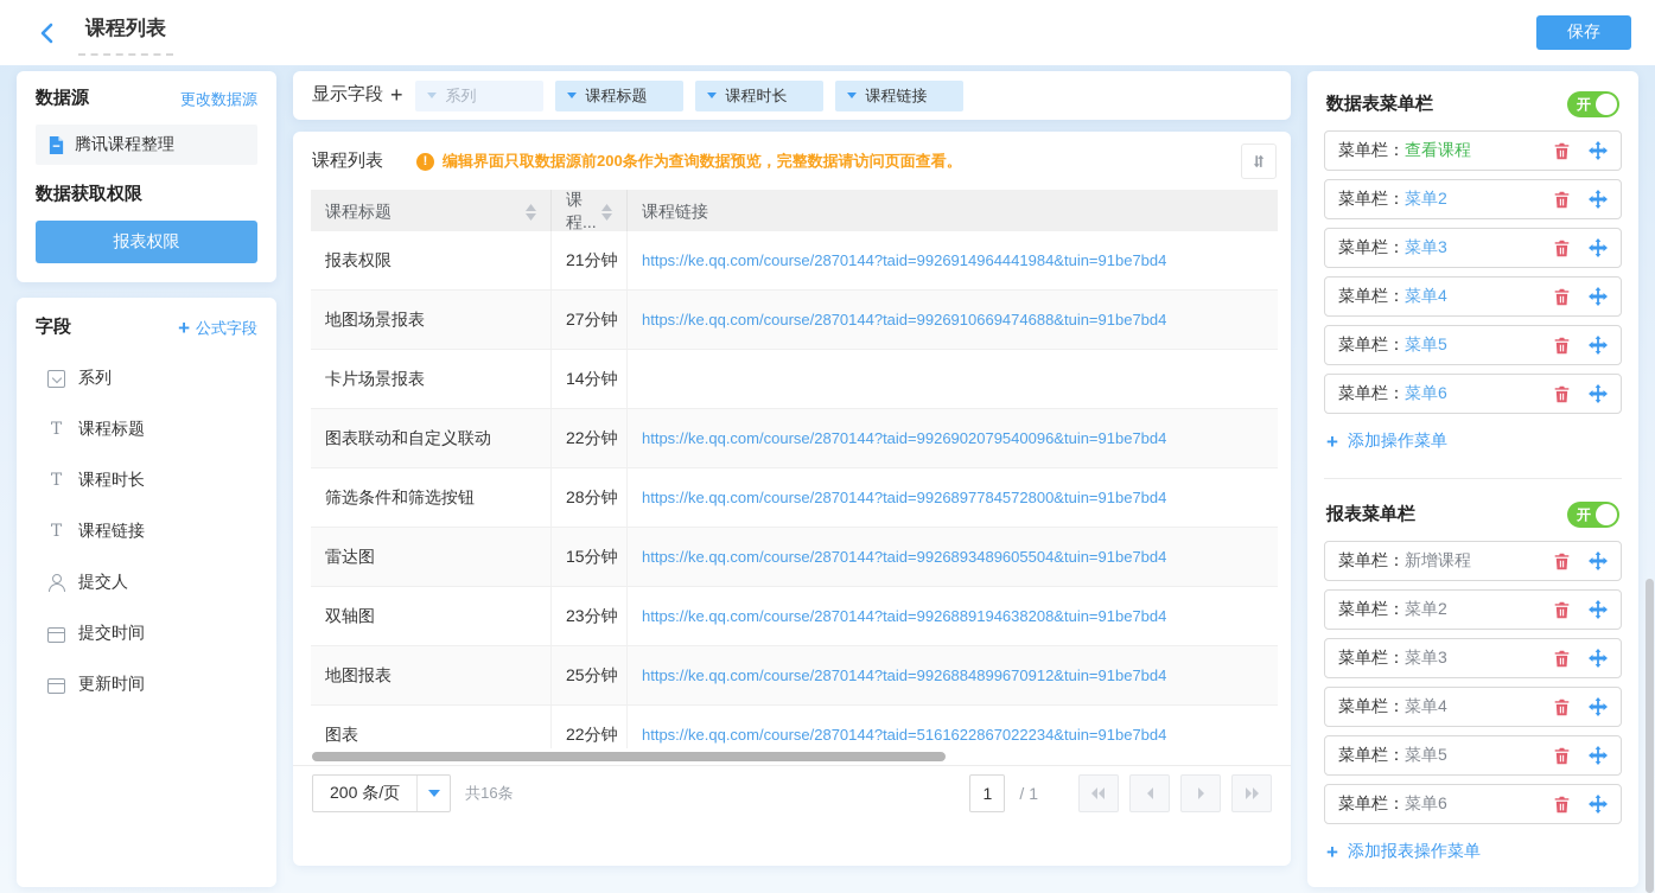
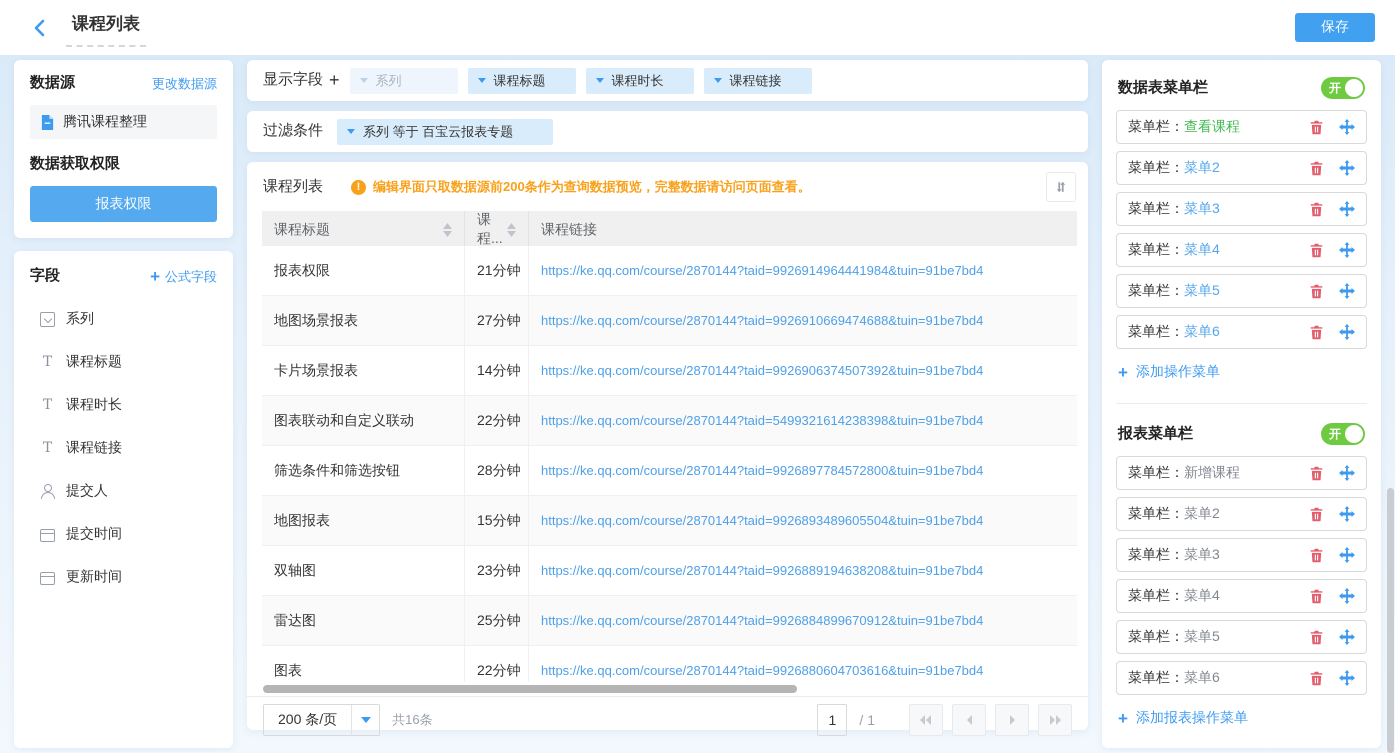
  课程列表
  保存
  数据源
  更改数据源
  腾讯课程整理
  数据获取权限
  报表权限
  字段
  +
  公式字段
  系列
  课程标题
  课程时长
  课程链接
  提交人
  提交时间
  更新时间
  显示字段
  +
  系列
  课程标题
  课程时长
  课程链接
+ 过滤条件
+ 系列 等于 百宝云报表专题
  课程列表
  !
  编辑界面只取数据源前200条作为查询数据预览，完整数据请访问页面查看。
  课程标题
  课程...
  课程链接
  报表权限
  21分钟
  https://ke.qq.com/course/2870144?taid=9926914964441984&tuin=91be7bd4
  地图场景报表
  27分钟
  https://ke.qq.com/course/2870144?taid=9926910669474688&tuin=91be7bd4
  卡片场景报表
  14分钟
+ https://ke.qq.com/course/2870144?taid=9926906374507392&tuin=91be7bd4
  图表联动和自定义联动
  22分钟
- https://ke.qq.com/course/2870144?taid=9926902079540096&tuin=91be7bd4
+ https://ke.qq.com/course/2870144?taid=5499321614238398&tuin=91be7bd4
  筛选条件和筛选按钮
  28分钟
  https://ke.qq.com/course/2870144?taid=9926897784572800&tuin=91be7bd4
- 雷达图
+ 地图报表
  15分钟
  https://ke.qq.com/course/2870144?taid=9926893489605504&tuin=91be7bd4
  双轴图
  23分钟
  https://ke.qq.com/course/2870144?taid=9926889194638208&tuin=91be7bd4
- 地图报表
+ 雷达图
  25分钟
  https://ke.qq.com/course/2870144?taid=9926884899670912&tuin=91be7bd4
  图表
  22分钟
- https://ke.qq.com/course/2870144?taid=5161622867022234&tuin=91be7bd4
+ https://ke.qq.com/course/2870144?taid=9926880604703616&tuin=91be7bd4
  200 条/页
  共16条
  1
  / 1
  数据表菜单栏
  开
  菜单栏：
  查看课程
  菜单栏：
  菜单2
  菜单栏：
  菜单3
  菜单栏：
  菜单4
  菜单栏：
  菜单5
  菜单栏：
  菜单6
  +
  添加操作菜单
  报表菜单栏
  开
  菜单栏：
  新增课程
  菜单栏：
  菜单2
  菜单栏：
  菜单3
  菜单栏：
  菜单4
  菜单栏：
  菜单5
  菜单栏：
  菜单6
  +
  添加报表操作菜单
